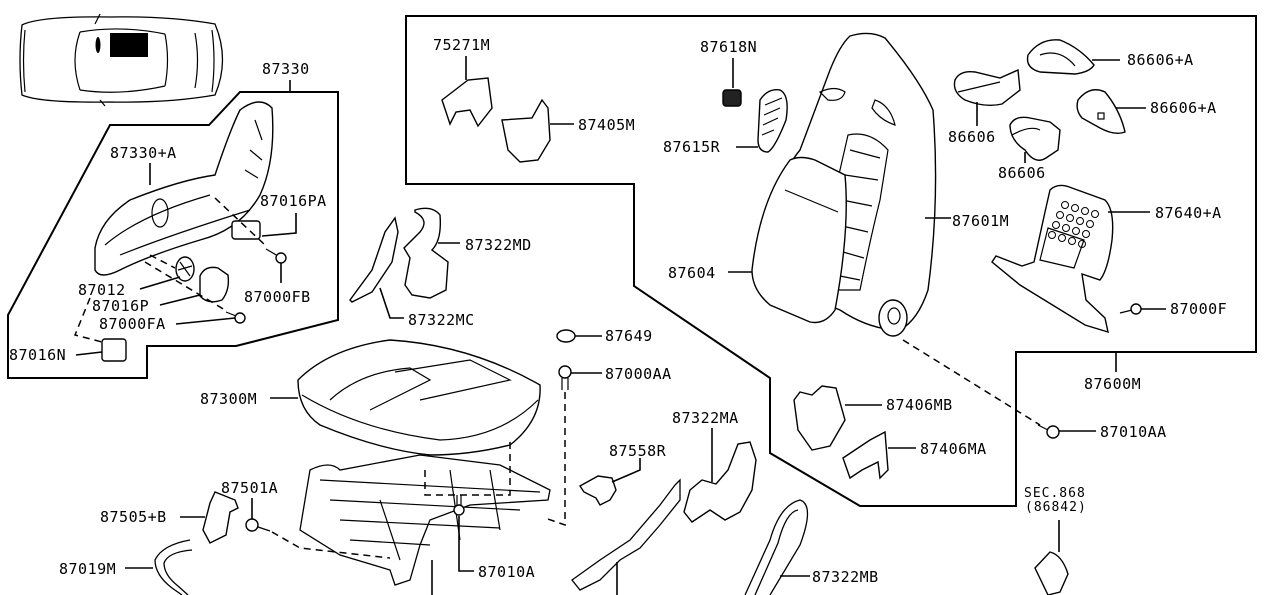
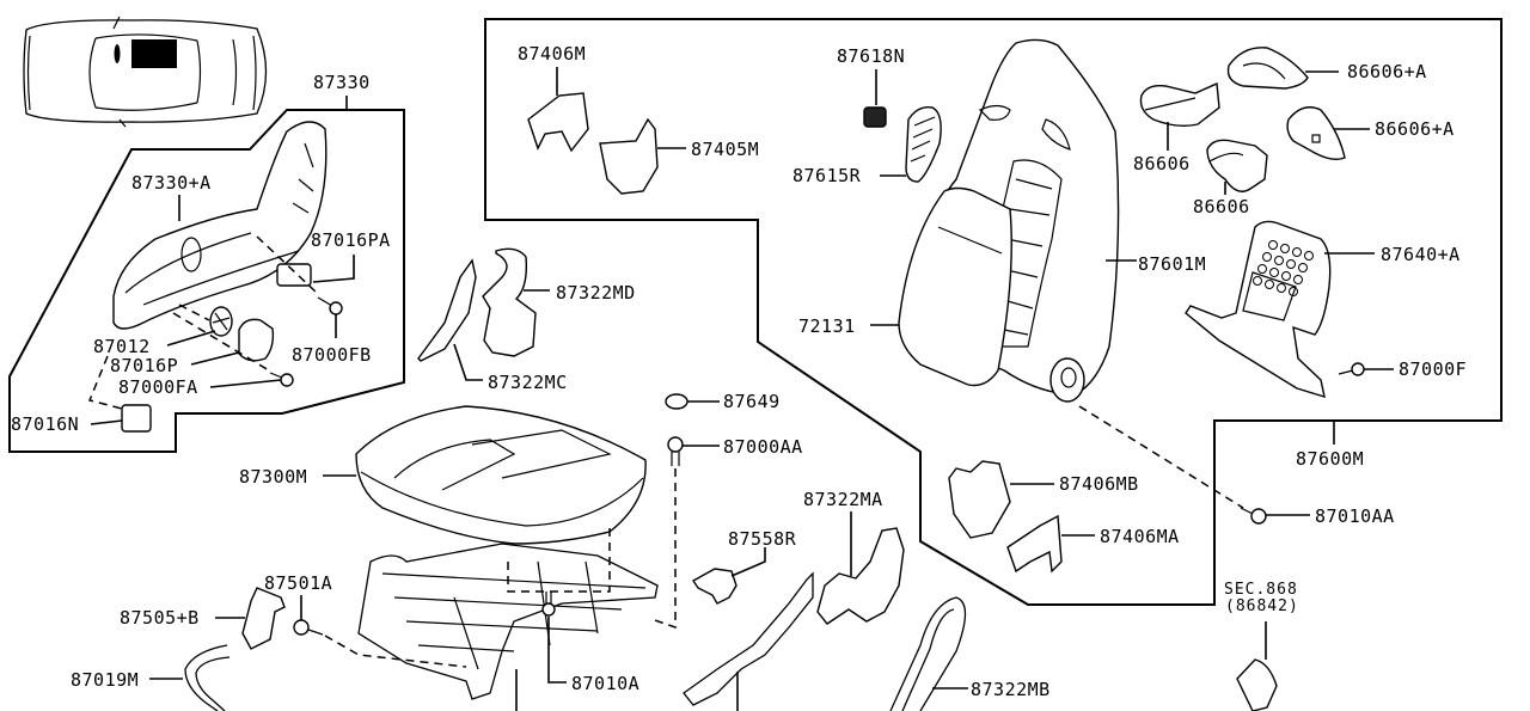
  87330
  87330+A
  87016PA
  87012
  87000FB
  87016P
  87000FA
  87016N
- 75271M
+ 87406M
  87405M
  87618N
  87615R
  86606+A
  86606+A
  86606
  86606
  87601M
  87640+A
- 87604
+ 72131
  87000F
  87600M
  87322MD
  87322MC
  87649
  87000AA
  87300M
  87406MB
  87406MA
  87010AA
  87322MA
  87558R
  87501A
  87505+B
  87019M
  87010A
  87322MB
  SEC.868
  (86842)
